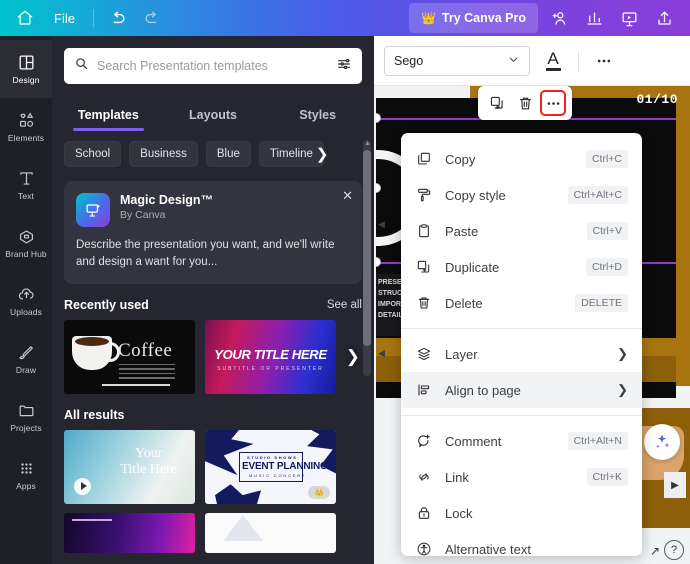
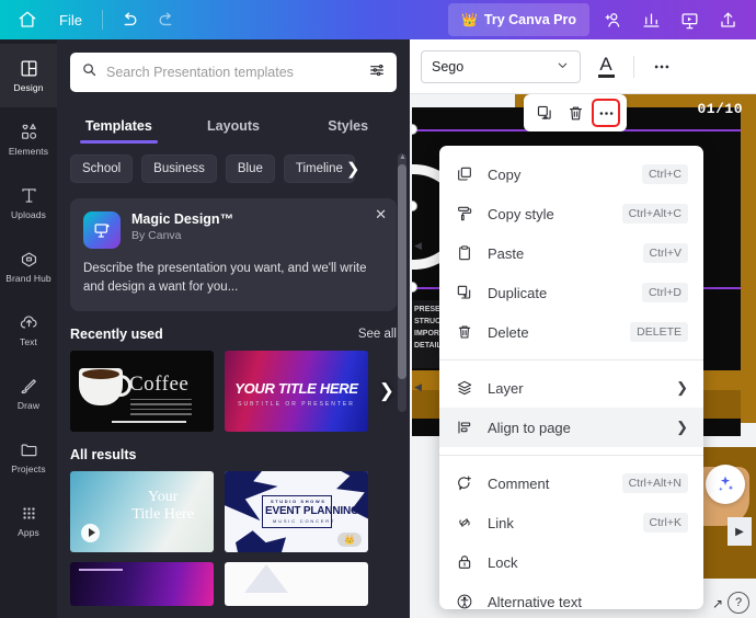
  File
  👑
  Try Canva Pro
  Design
  Elements
- Text
+ Uploads
  Brand Hub
- Uploads
+ Text
  Draw
  Projects
  Apps
  Search Presentation templates
  Templates
  Layouts
  Styles
  School
  Business
  Blue
  Timeline
  ❯
  ✕
  Magic Design™
  By Canva
  Describe the presentation you want, and we'll write and design a want for you...
  Recently used
  See all
  Coffee
  YOUR TITLE HERE
  ❯
  All results
  Your
  Title Here
  EVENT PLANNING
  👑
  Sego
  A
  ◀
  ◀
  01/10
  ▶
  ↗
  ?
  Copy
  Ctrl+C
  Copy style
  Ctrl+Alt+C
  Paste
  Ctrl+V
  Duplicate
  Ctrl+D
  Delete
  DELETE
  Layer
  ❯
  Align to page
  ❯
  Comment
  Ctrl+Alt+N
  Link
  Ctrl+K
  Lock
  Alternative text
